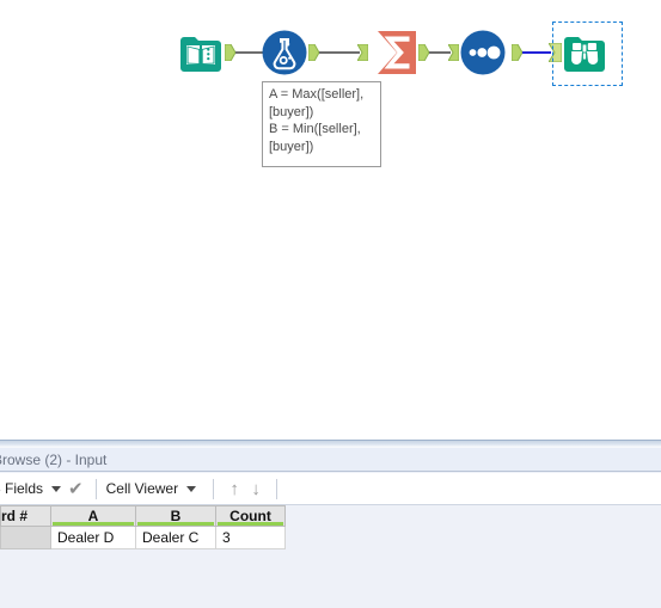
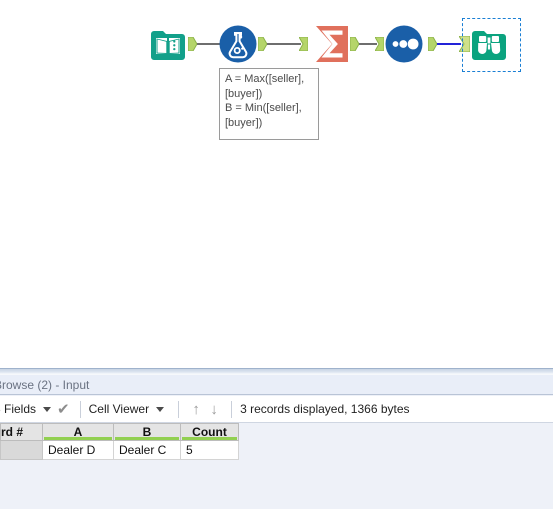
  A = Max([seller],
  [buyer])
  B = Min([seller],
  [buyer])
  rowse (2) - Input
  Fields
  ✔
  Cell Viewer
  ↑
  ↓
+ 3 records displayed, 1366 bytes
  rd #	A	B	Count
- 	Dealer D	Dealer C	3
+ 	Dealer D	Dealer C	5
